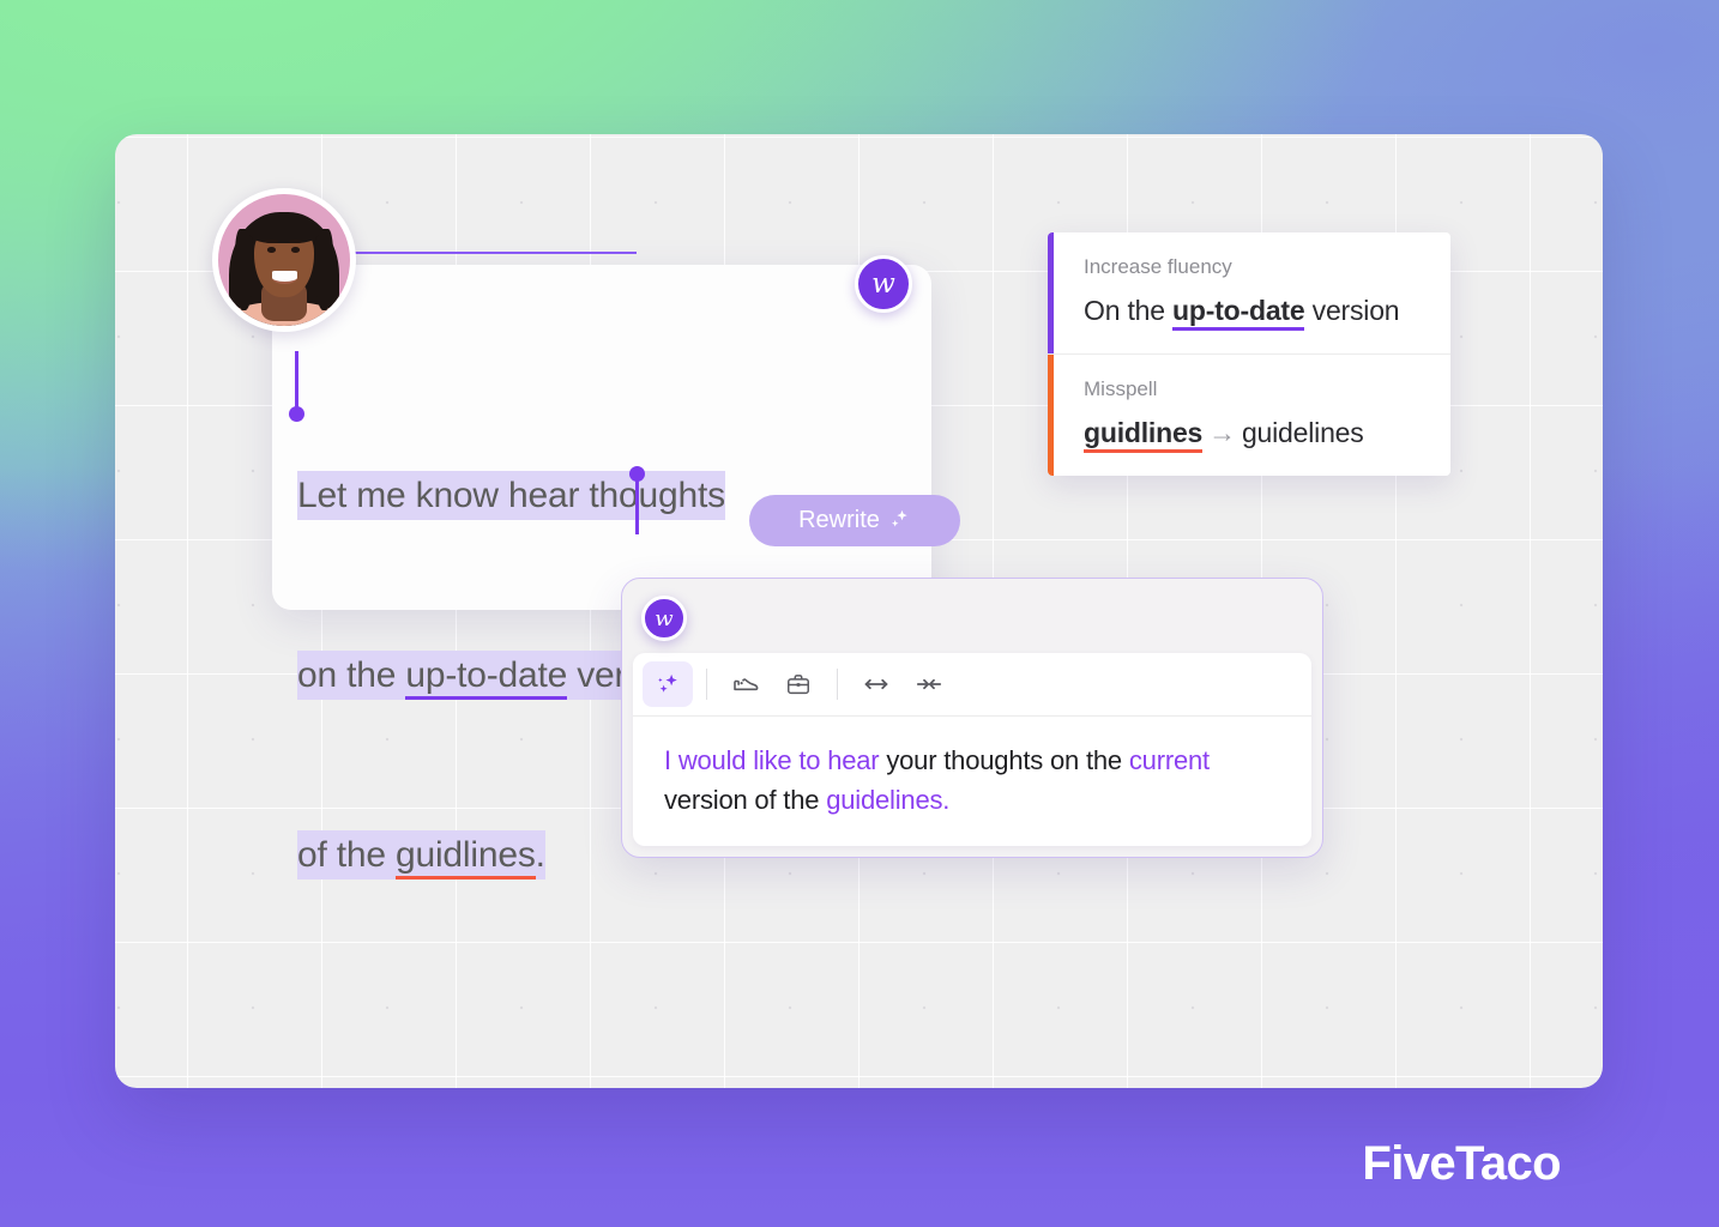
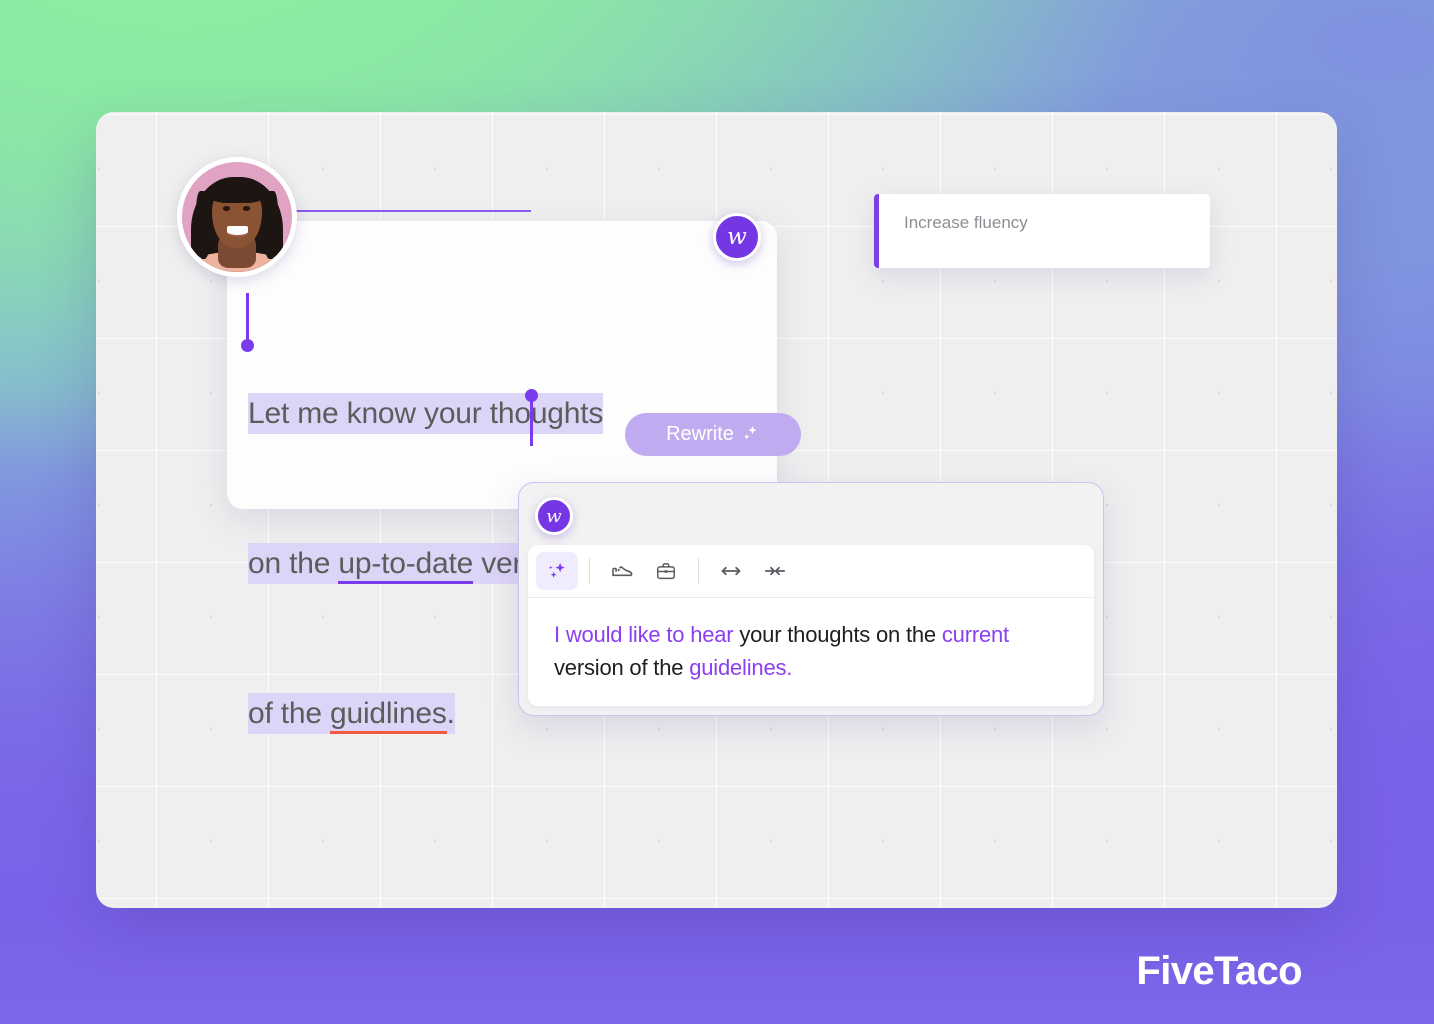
  w
- Let me know hear thoughts
+ Let me know your thoughts
  on the up-to-date ve
  of the guidlines.
  Rewrite
  Increase fluency
- On the up-to-date version
- Misspell
- guidlines → guidelines
  w
  I would like to hear your thoughts on the current version of the guidelines.
  FiveTaco
